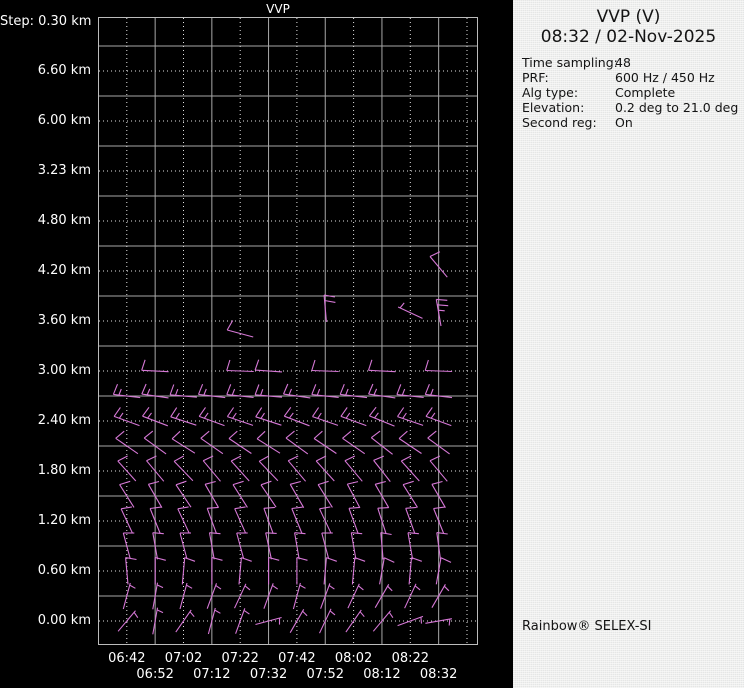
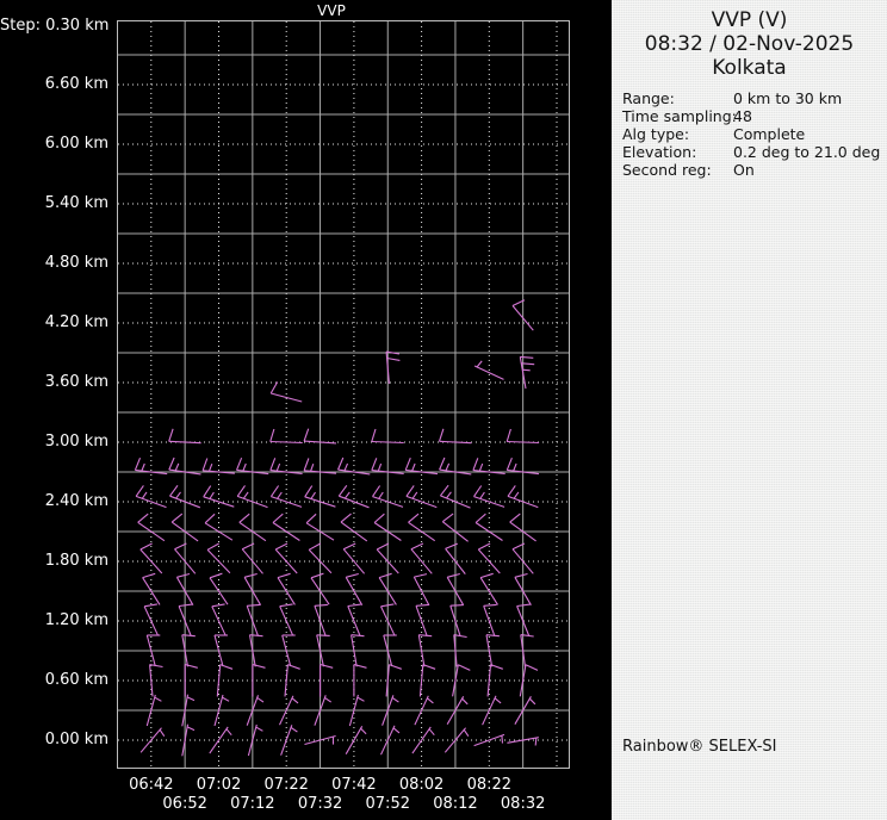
  VVP
  Step: 0.30 km
  6.60 km
  6.00 km
- 3.23 km
+ 5.40 km
  4.80 km
  4.20 km
  3.60 km
  3.00 km
  2.40 km
  1.80 km
  1.20 km
  0.60 km
  0.00 km
  06:42
  07:02
  07:22
  07:42
  08:02
  08:22
  06:52
  07:12
  07:32
  07:52
  08:12
  08:32
  VVP (V)
  08:32 / 02-Nov-2025
+ Kolkata
+ Range:
+ 0 km to 30 km
  Time sampling
  48
- PRF:
- 600 Hz / 450 Hz
  Alg type:
  Complete
  Elevation:
  0.2 deg to 21.0 deg
  Second reg:
  On
  Rainbow® SELEX-SI
